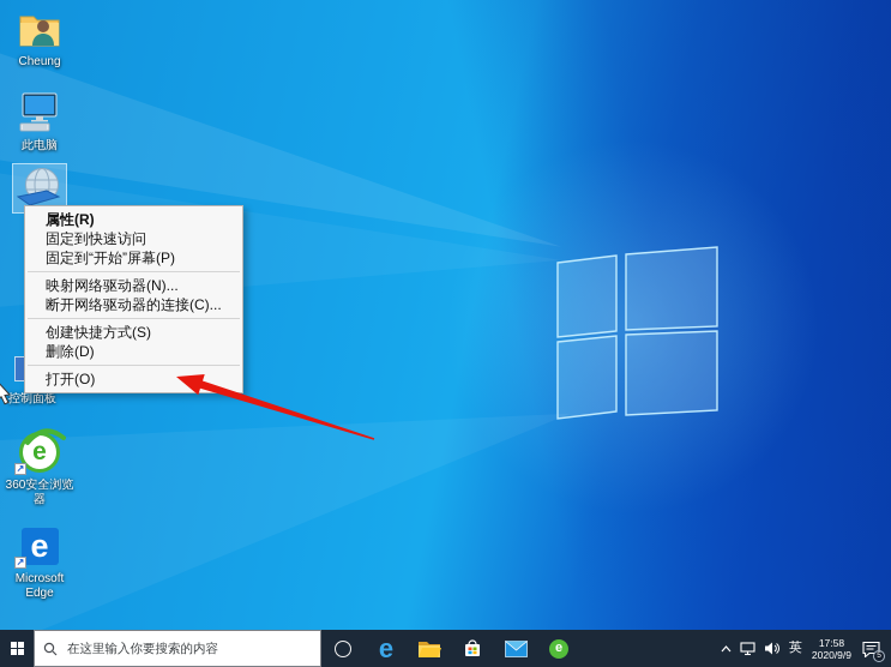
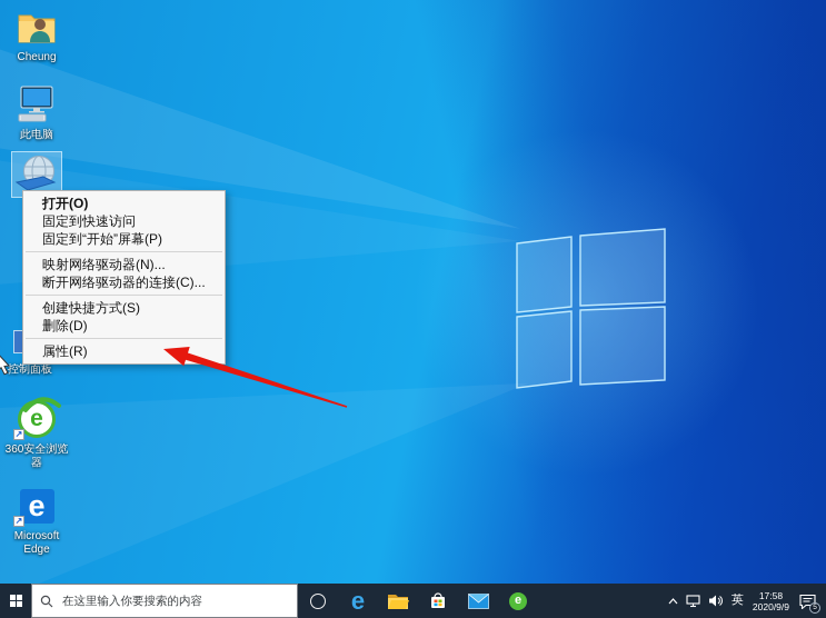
  Cheung
  此电脑
  控制面板
  e
  ↗
  360安全浏览器
  e
  ↗
  Microsoft Edge
- 属性(R)
+ 打开(O)
  固定到快速访问
  固定到“开始”屏幕(P)
  映射网络驱动器(N)...
  断开网络驱动器的连接(C)...
  创建快捷方式(S)
  删除(D)
- 打开(O)
+ 属性(R)
  在这里输入你要搜索的内容
  e
  e
  英
  17:58
  2020/9/9
